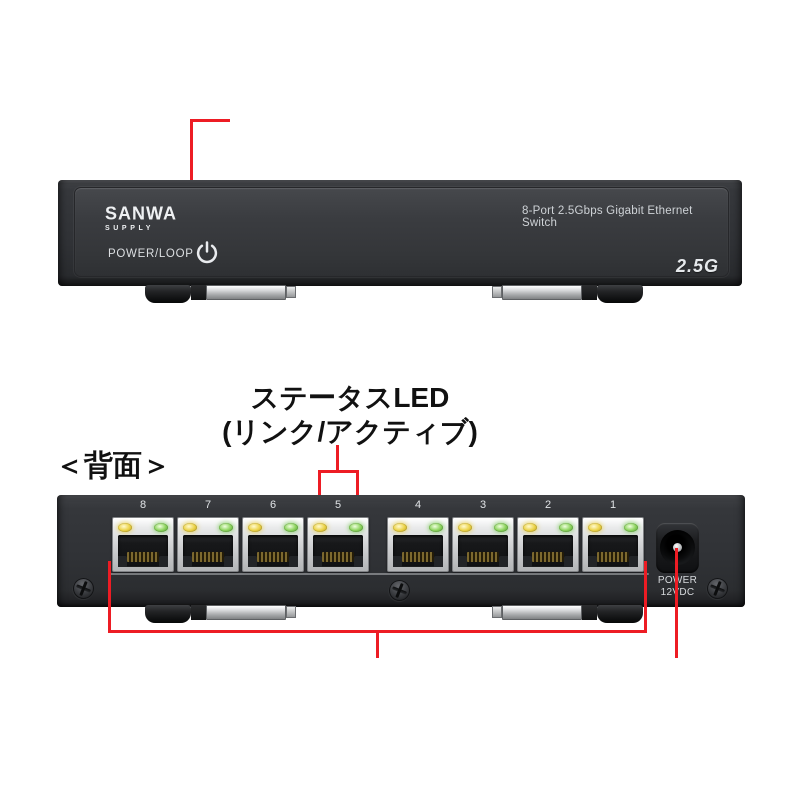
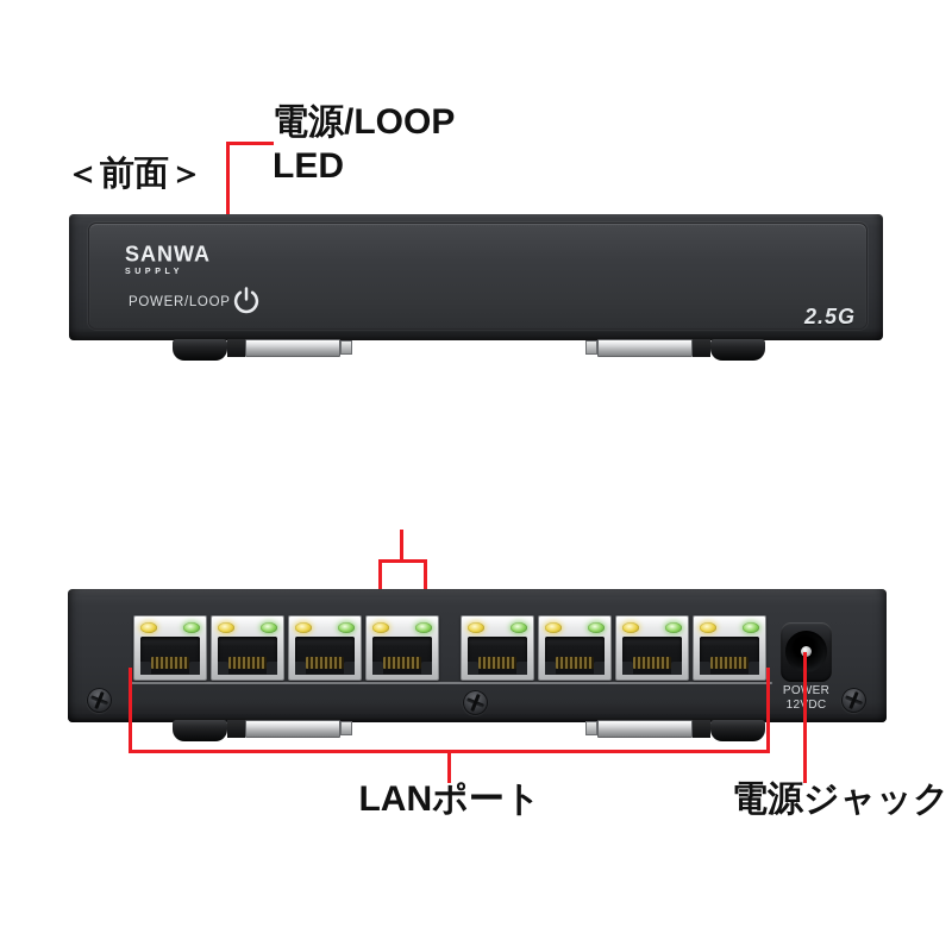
+ ＜前面＞
+ 電源/LOOP
+ LED
  SANWA
  POWER/LOOP
- 8-Port 2.5Gbps Gigabit Ethernet Switch
  2.5G
- ステータスLED
- (リンク/アクティブ)
- ＜背面＞
- 8
- 7
- 6
- 5
- 4
- 3
- 2
- 1
  POER
  12DC
+ LANポート
+ 電源ジャック
